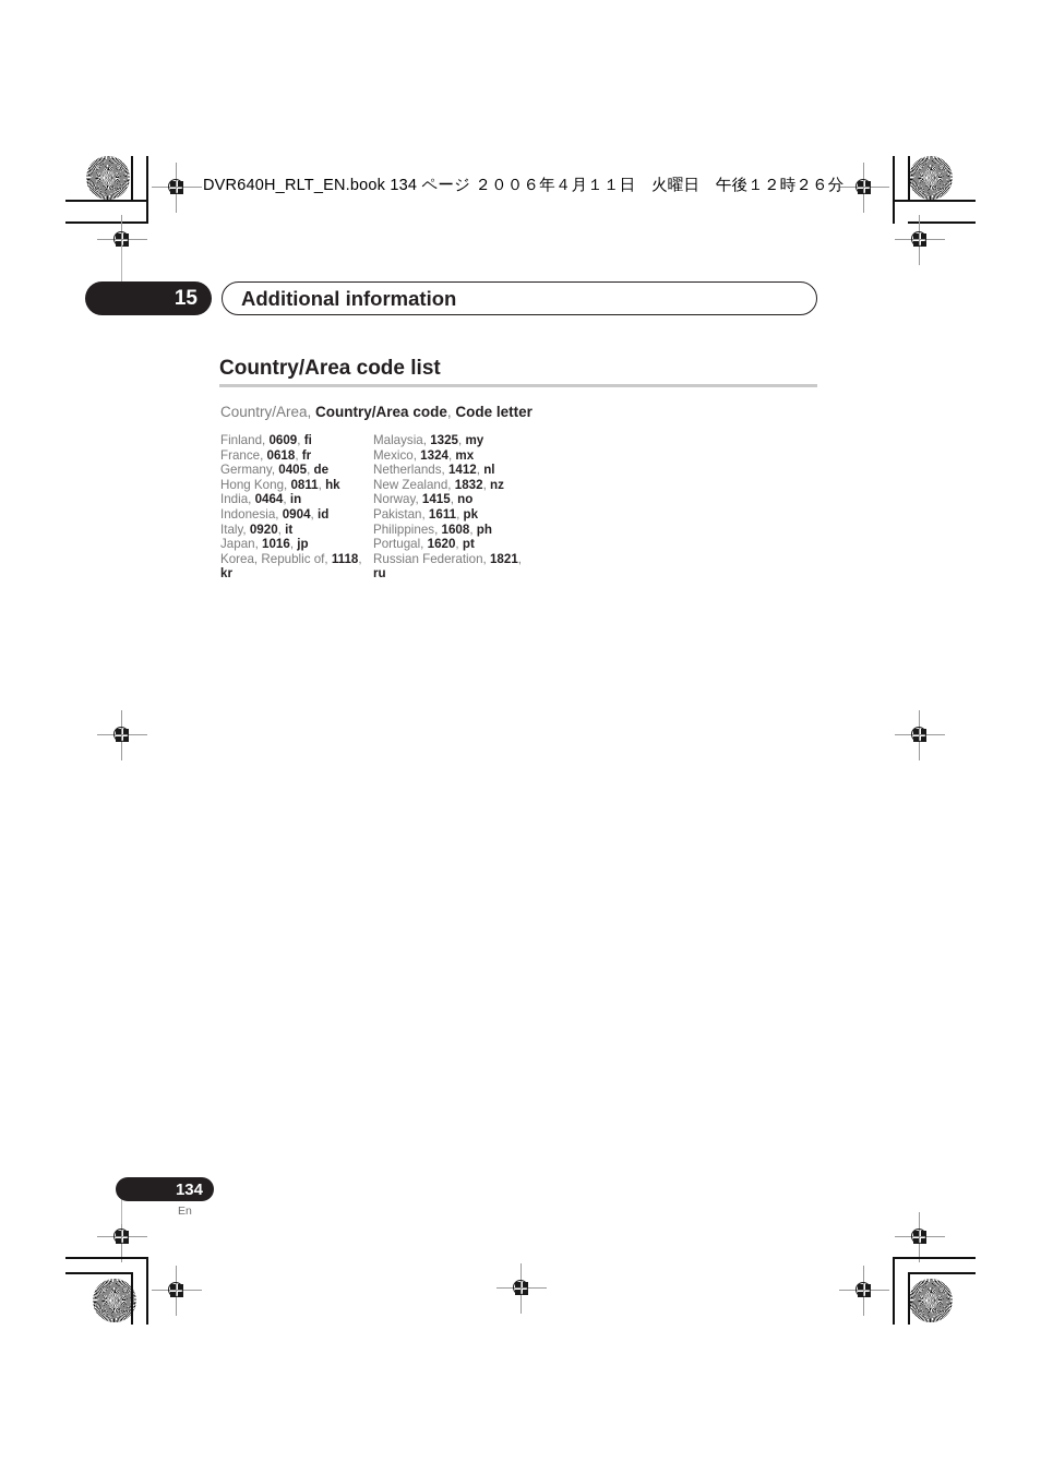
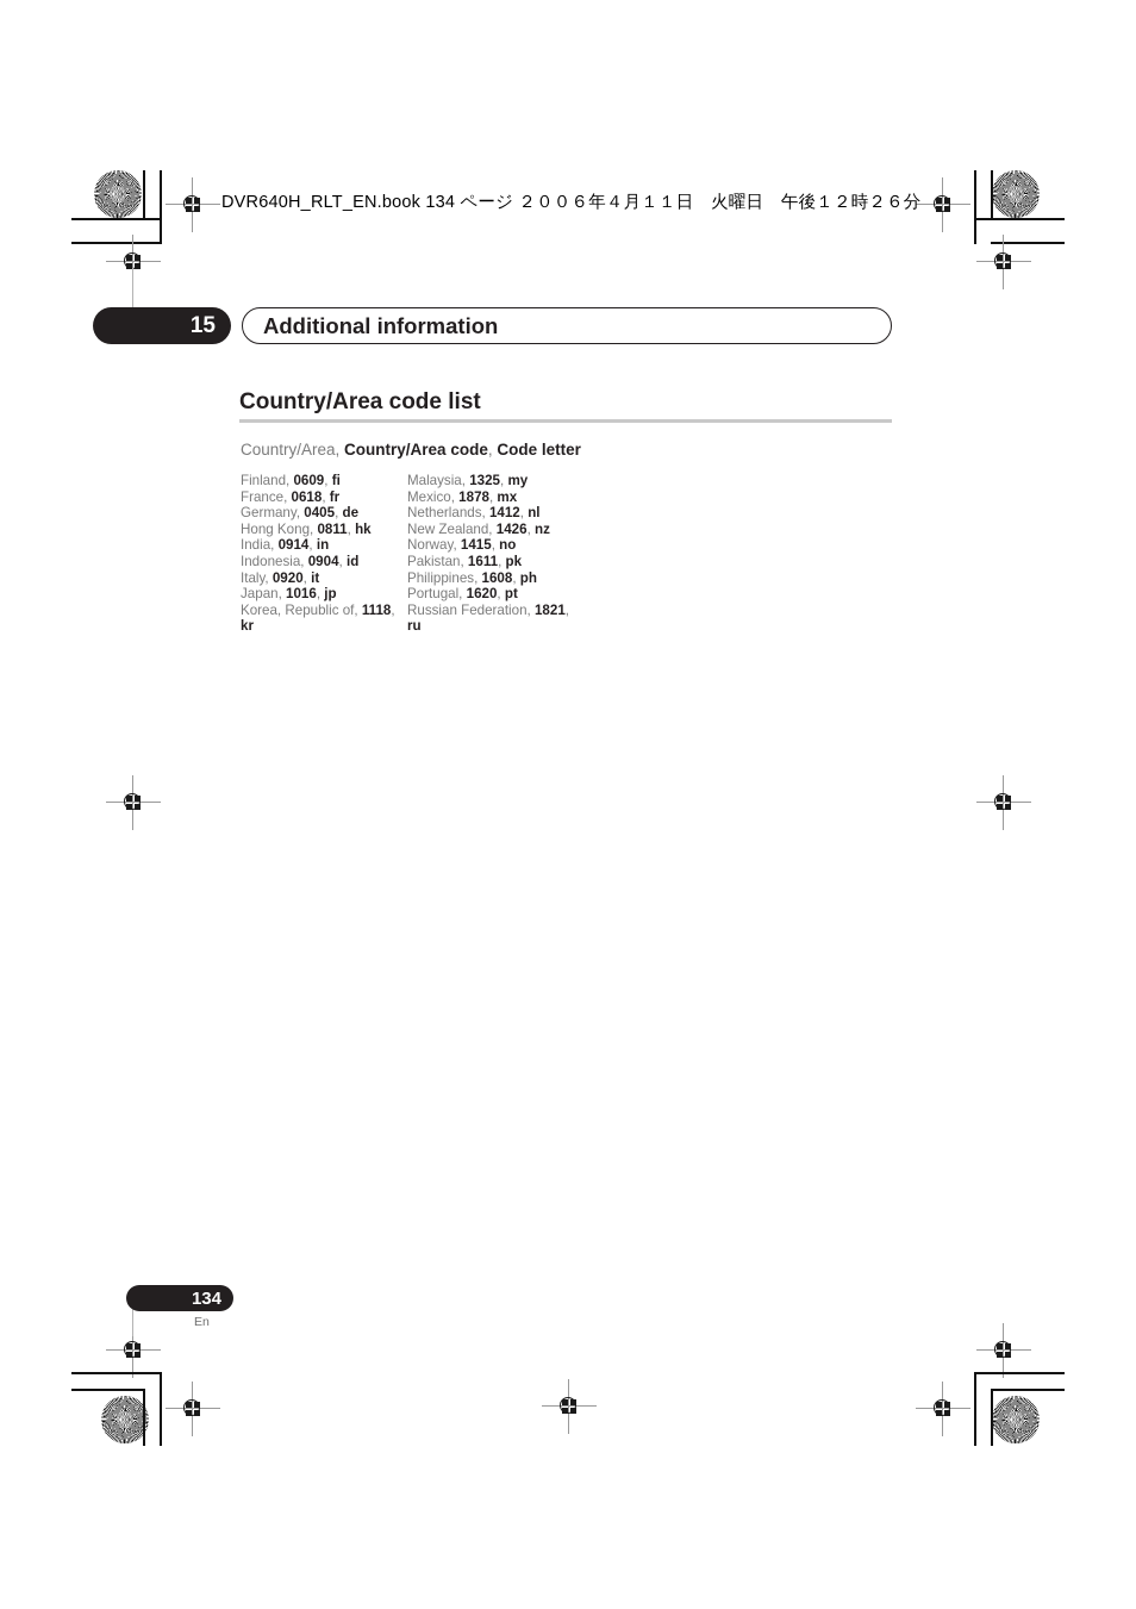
  DVR640H_RLT_EN.book 134 ページ ２００６年４月１１日 火曜日 午後１２時２６分
  15
  Additional information
  Country/Area code list
  Country/Area, Country/Area code, Code letter
  Finland, 0609, fi
  France, 0618, fr
  Germany, 0405, de
  Hong Kong, 0811, hk
- India, 0464, in
+ India, 0914, in
  Indonesia, 0904, id
  Italy, 0920, it
  Japan, 1016, jp
  Korea, Republic of, 1118, kr
  Malaysia, 1325, my
- Mexico, 1324, mx
+ Mexico, 1878, mx
  Netherlands, 1412, nl
- New Zealand, 1832, nz
+ New Zealand, 1426, nz
  Norway, 1415, no
  Pakistan, 1611, pk
  Philippines, 1608, ph
  Portugal, 1620, pt
  Russian Federation, 1821, ru
  134
  En
